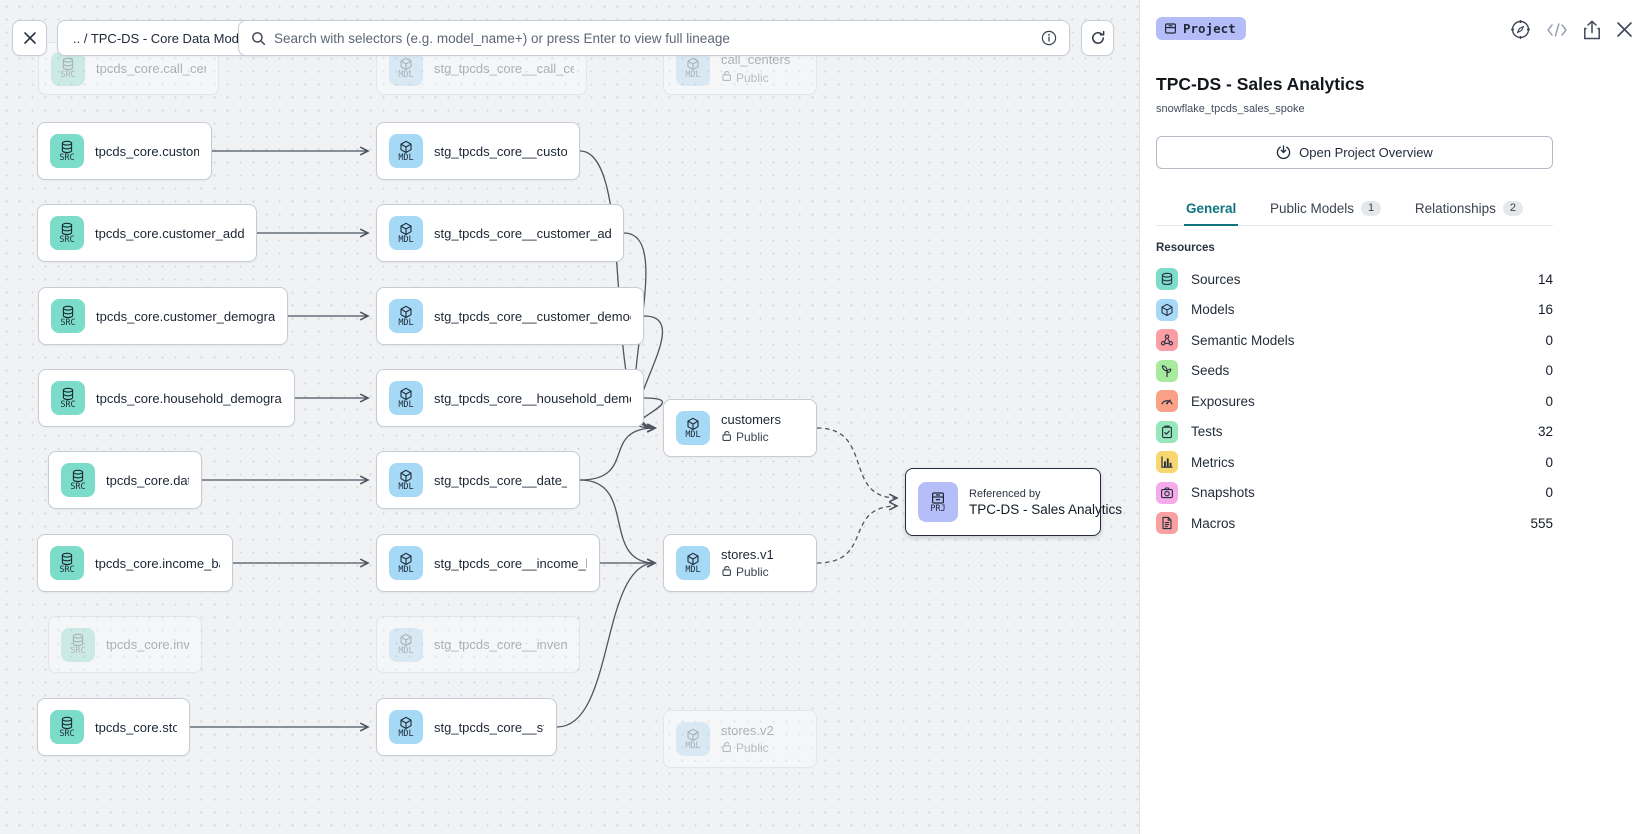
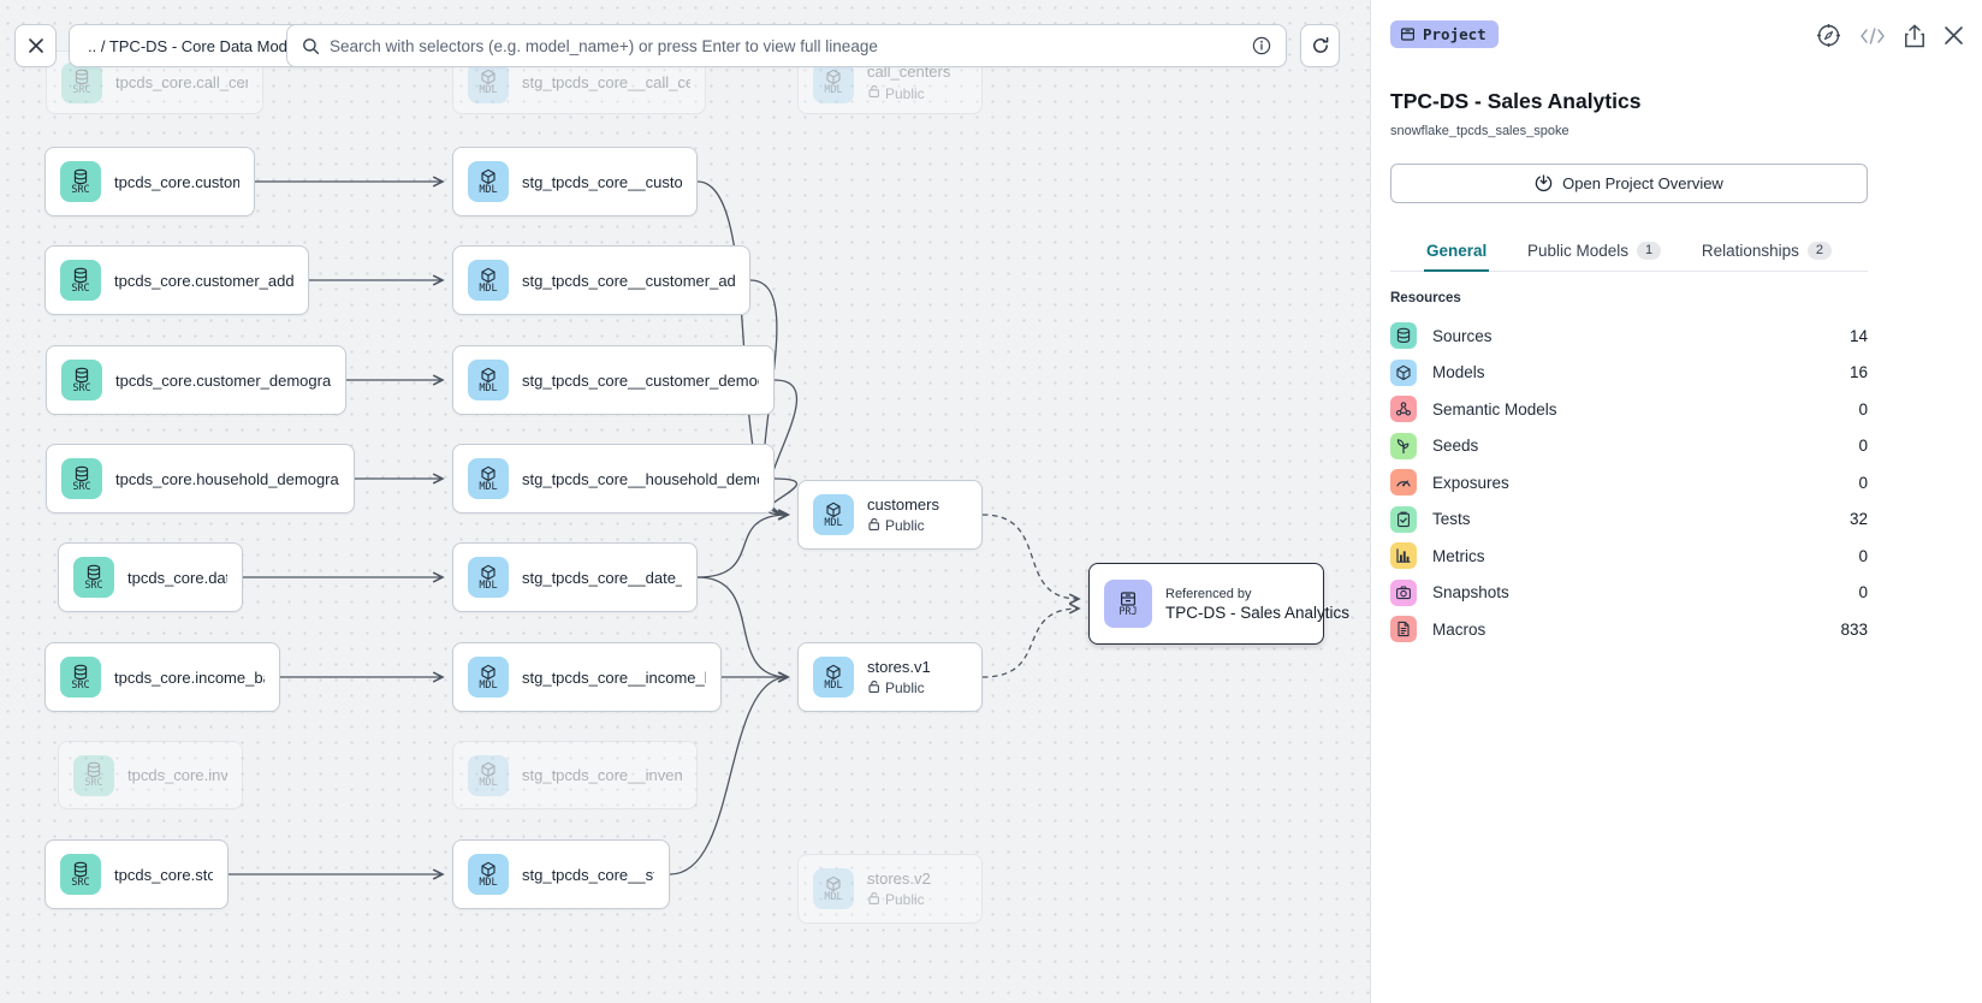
  SRC
  tpcds_core.call_ce
  SRC
  tpcds_core.custom
  SRC
  tpcds_core.customer_add
  SRC
  tpcds_core.customer_demogra
  SRC
  tpcds_core.household_demogra
  SRC
  SRC
  tpcds_core.income_b
  SRC
  tpcds_core.inv
  SRC
  tpcds_core.sto
  MDL
  stg_tpcds_core__call_ce
  MDL
  stg_tpcds_core__custo
  MDL
  stg_tpcds_core__customer_ad
  MDL
  stg_tpcds_core__customer_demo
  MDL
  stg_tpcds_core__household_dem
  MDL
  stg_tpcds_core__date_
  MDL
  stg_tpcds_core__income_
  MDL
  stg_tpcds_core__inven
  MDL
  stg_tpcds_core__s
  MDL
  call_centers
  Public
  MDL
  customers
  Public
  MDL
  stores.v1
  Public
  MDL
  stores.v2
  Public
  PRJ
  Referenced by
  TPC-DS - Sales Analytics
  .. / TPC-DS - Core Data Mod
  Search with selectors (e.g. model_name+) or press Enter to view full lineage
  Project
  TPC-DS - Sales Analytics
  snowflake_tpcds_sales_spoke
  Open Project Overview
  General
  Public Models
  1
  Relationships
  2
  Resources
  Sources
  14
  Models
  16
  Semantic Models
  0
  Seeds
  0
  Exposures
  0
  Tests
  32
  Metrics
  0
  Snapshots
  0
  Macros
- 555
+ 833
